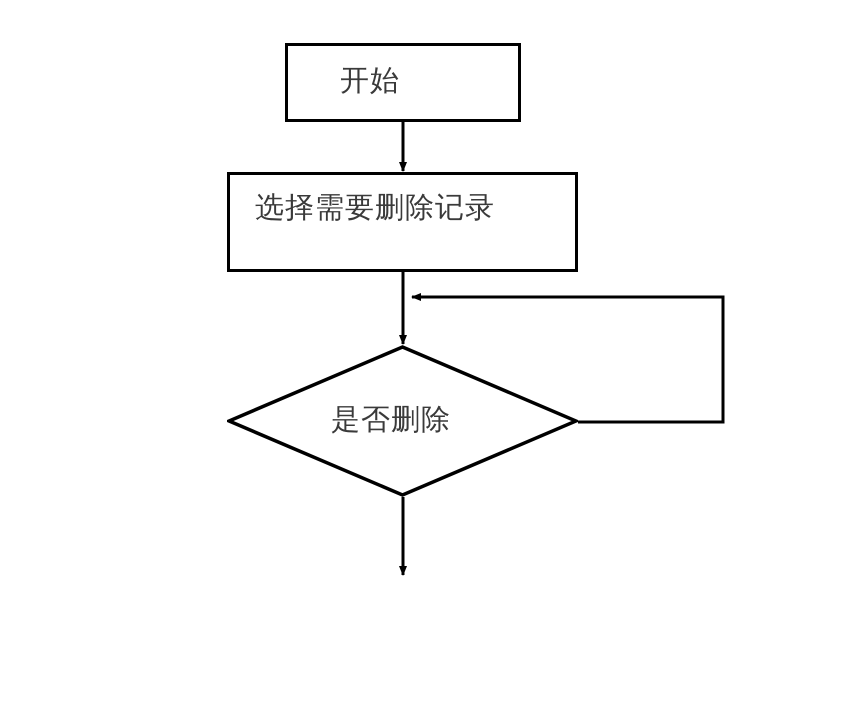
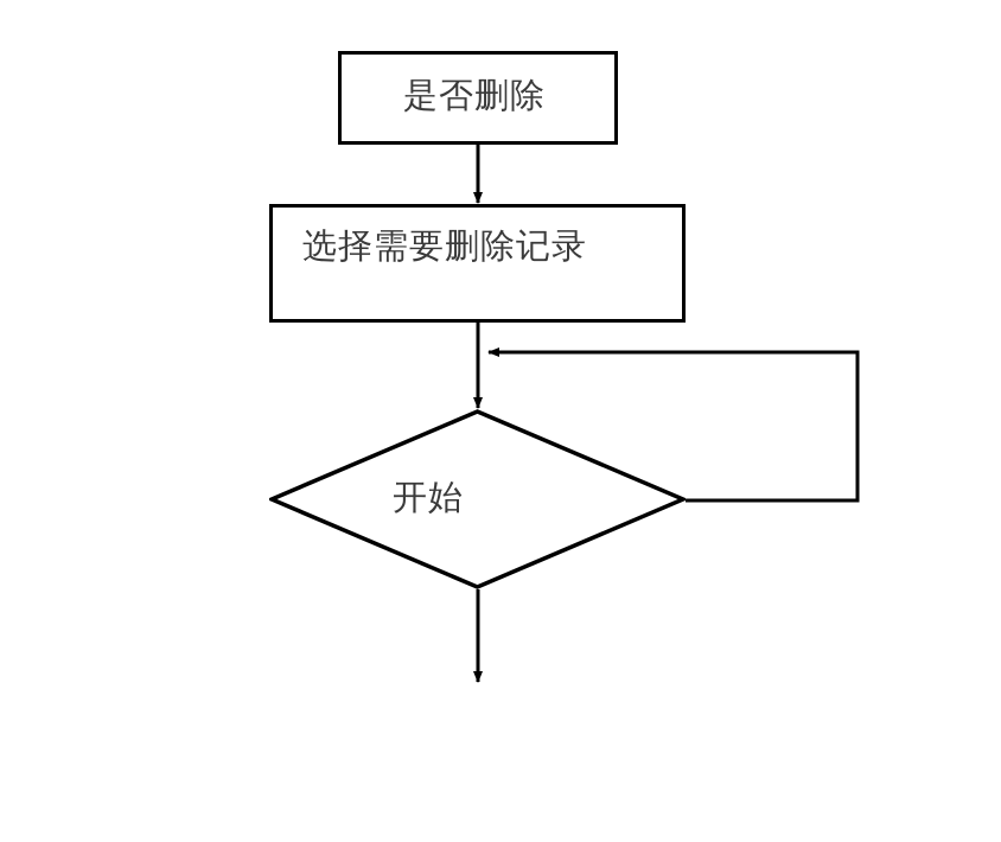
- 开始
+ 是否删除
  选择需要删除记录
- 是否删除
+ 开始
